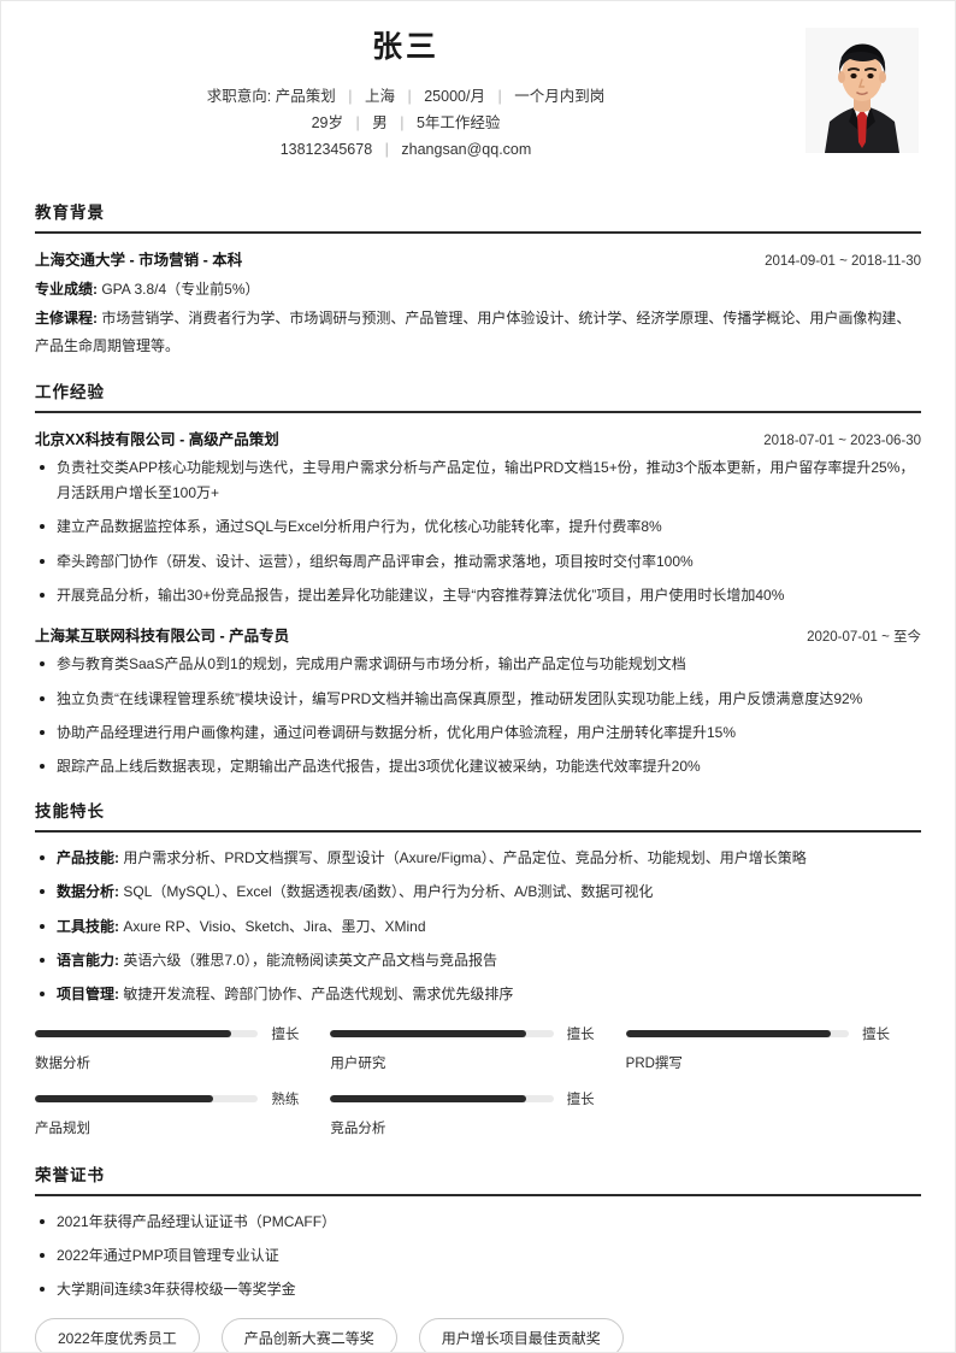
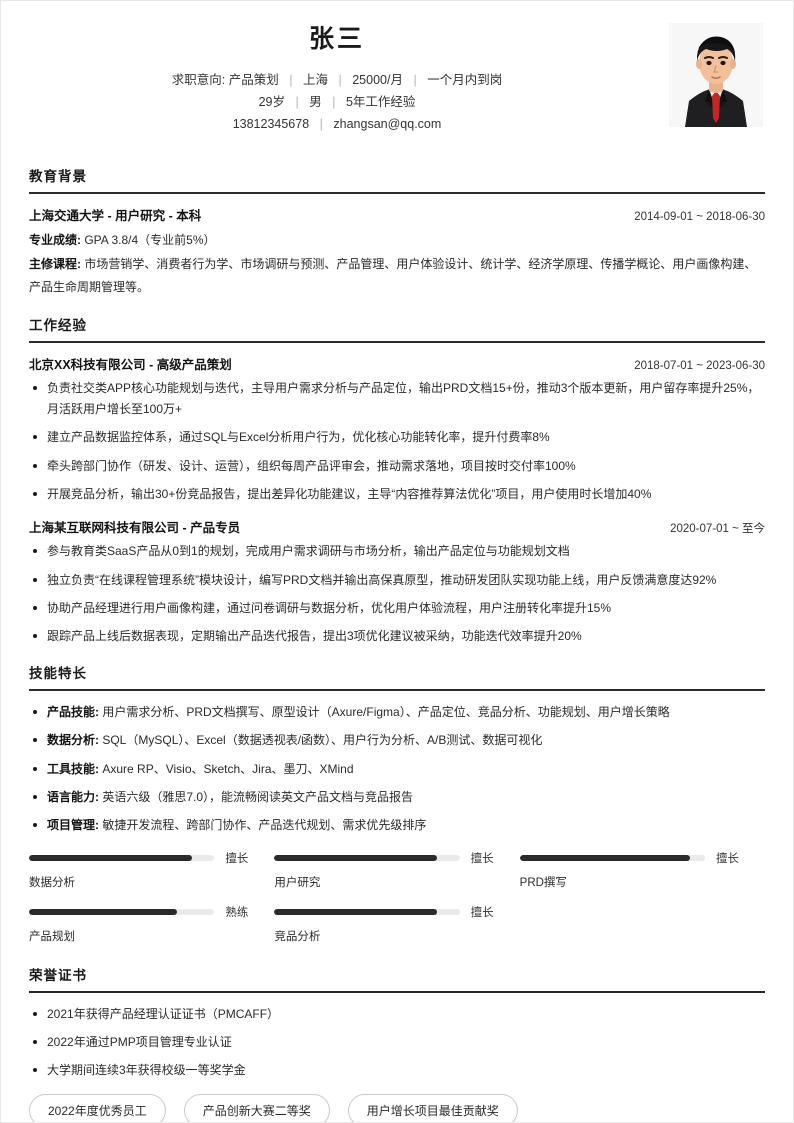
  张三
  求职意向: 产品策划 | 上海 | 25000/月 | 一个月内到岗
  29岁 | 男 | 5年工作经验
  13812345678 | zhangsan@qq.com
  教育背景
- 上海交通大学 - 市场营销 - 本科
+ 上海交通大学 - 用户研究 - 本科
- 2014-09-01 ~ 2018-11-30
+ 2014-09-01 ~ 2018-06-30
  专业成绩: GPA 3.8/4（专业前5%）
  主修课程: 市场营销学、消费者行为学、市场调研与预测、产品管理、用户体验设计、统计学、经济学原理、传播学概论、用户画像构建、产品生命周期管理等。
  工作经验
  北京XX科技有限公司 - 高级产品策划
  2018-07-01 ~ 2023-06-30
  负责社交类APP核心功能规划与迭代，主导用户需求分析与产品定位，输出PRD文档15+份，推动3个版本更新，用户留存率提升25%，月活跃用户增长至100万+
  建立产品数据监控体系，通过SQL与Excel分析用户行为，优化核心功能转化率，提升付费率8%
  牵头跨部门协作（研发、设计、运营），组织每周产品评审会，推动需求落地，项目按时交付率100%
  开展竞品分析，输出30+份竞品报告，提出差异化功能建议，主导“内容推荐算法优化”项目，用户使用时长增加40%
  上海某互联网科技有限公司 - 产品专员
  2020-07-01 ~ 至今
  参与教育类SaaS产品从0到1的规划，完成用户需求调研与市场分析，输出产品定位与功能规划文档
  独立负责“在线课程管理系统”模块设计，编写PRD文档并输出高保真原型，推动研发团队实现功能上线，用户反馈满意度达92%
  协助产品经理进行用户画像构建，通过问卷调研与数据分析，优化用户体验流程，用户注册转化率提升15%
  跟踪产品上线后数据表现，定期输出产品迭代报告，提出3项优化建议被采纳，功能迭代效率提升20%
  技能特长
  产品技能: 用户需求分析、PRD文档撰写、原型设计（Axure/Figma）、产品定位、竞品分析、功能规划、用户增长策略
  数据分析: SQL（MySQL）、Excel（数据透视表/函数）、用户行为分析、A/B测试、数据可视化
  工具技能: Axure RP、Visio、Sketch、Jira、墨刀、XMind
  语言能力: 英语六级（雅思7.0），能流畅阅读英文产品文档与竞品报告
  项目管理: 敏捷开发流程、跨部门协作、产品迭代规划、需求优先级排序
  擅长
  数据分析
  擅长
  用户研究
  擅长
  PRD撰写
  熟练
  产品规划
  擅长
  竞品分析
  荣誉证书
  2021年获得产品经理认证证书（PMCAFF）
  2022年通过PMP项目管理专业认证
  大学期间连续3年获得校级一等奖学金
  2022年度优秀员工
  产品创新大赛二等奖
  用户增长项目最佳贡献奖
